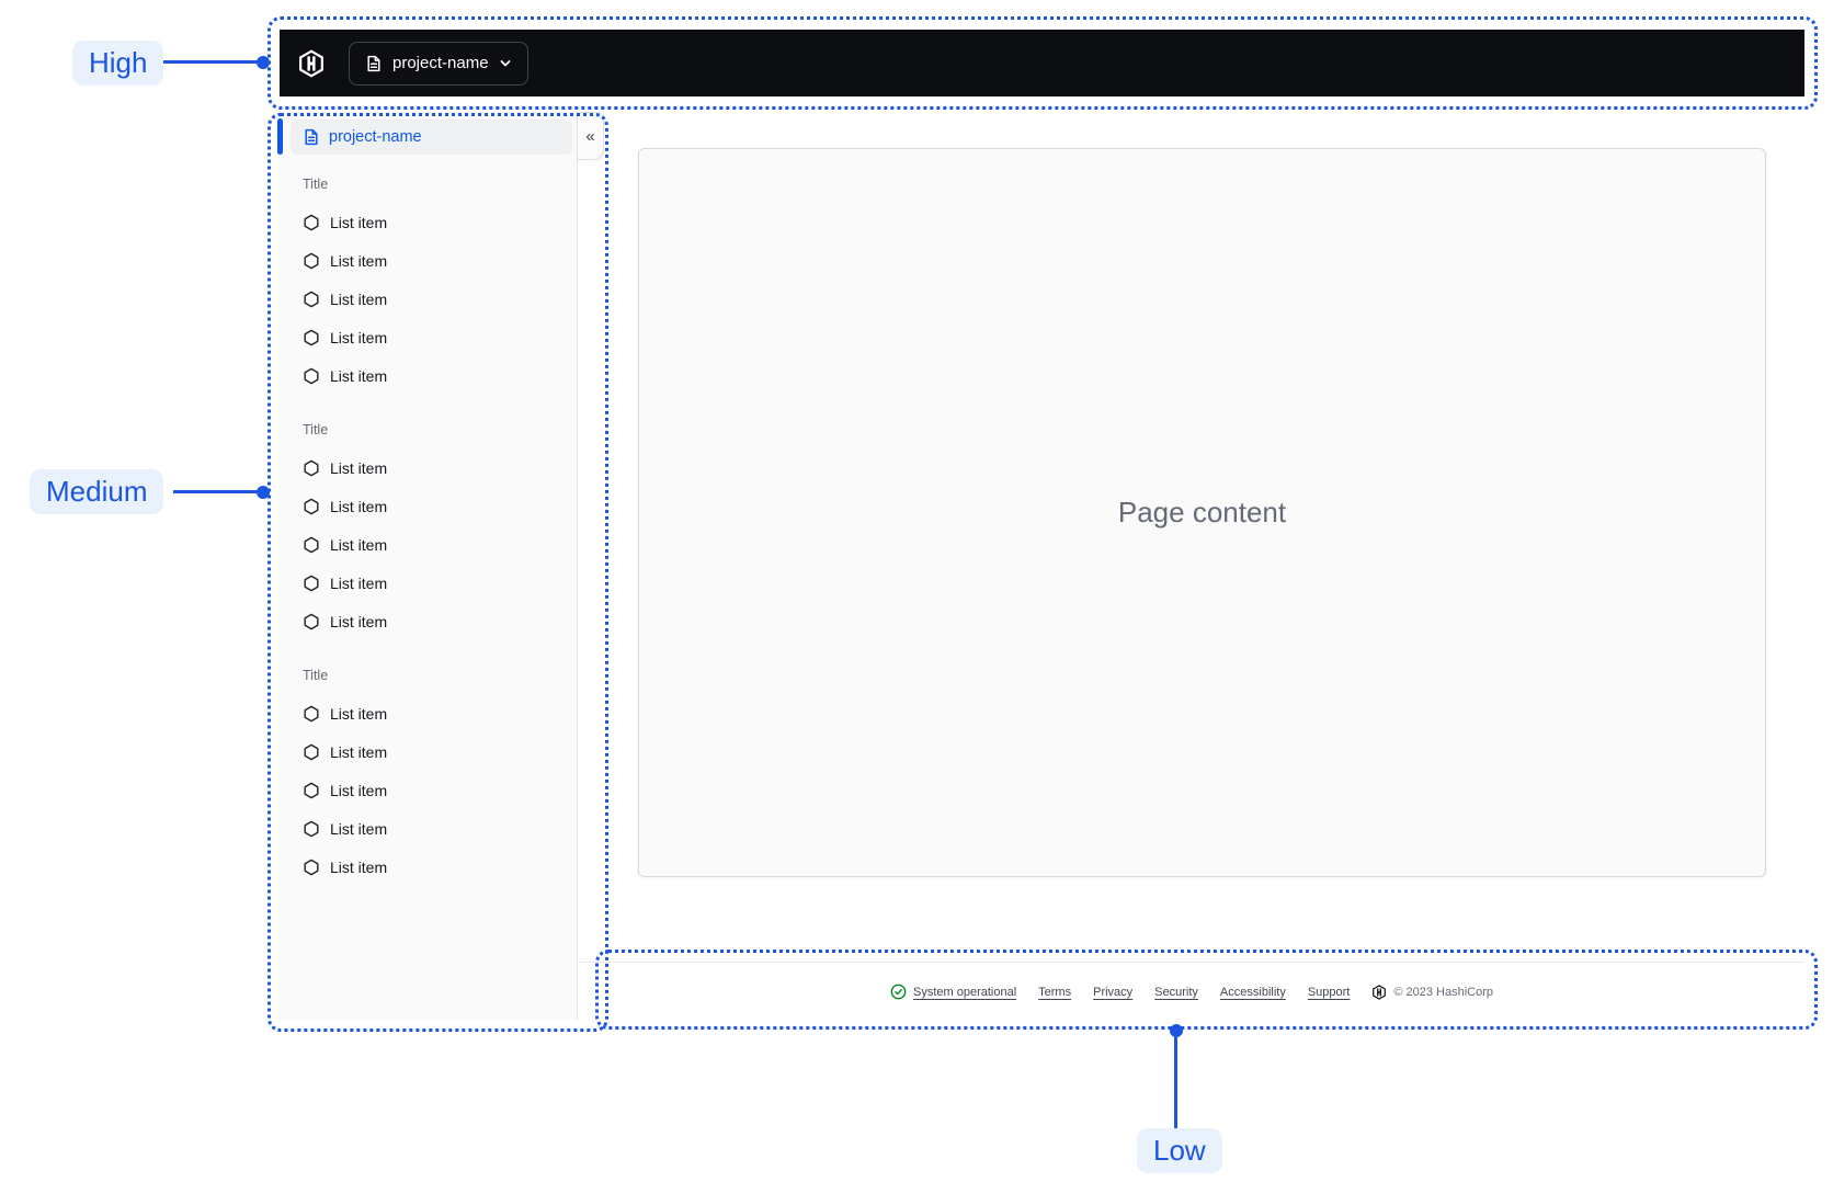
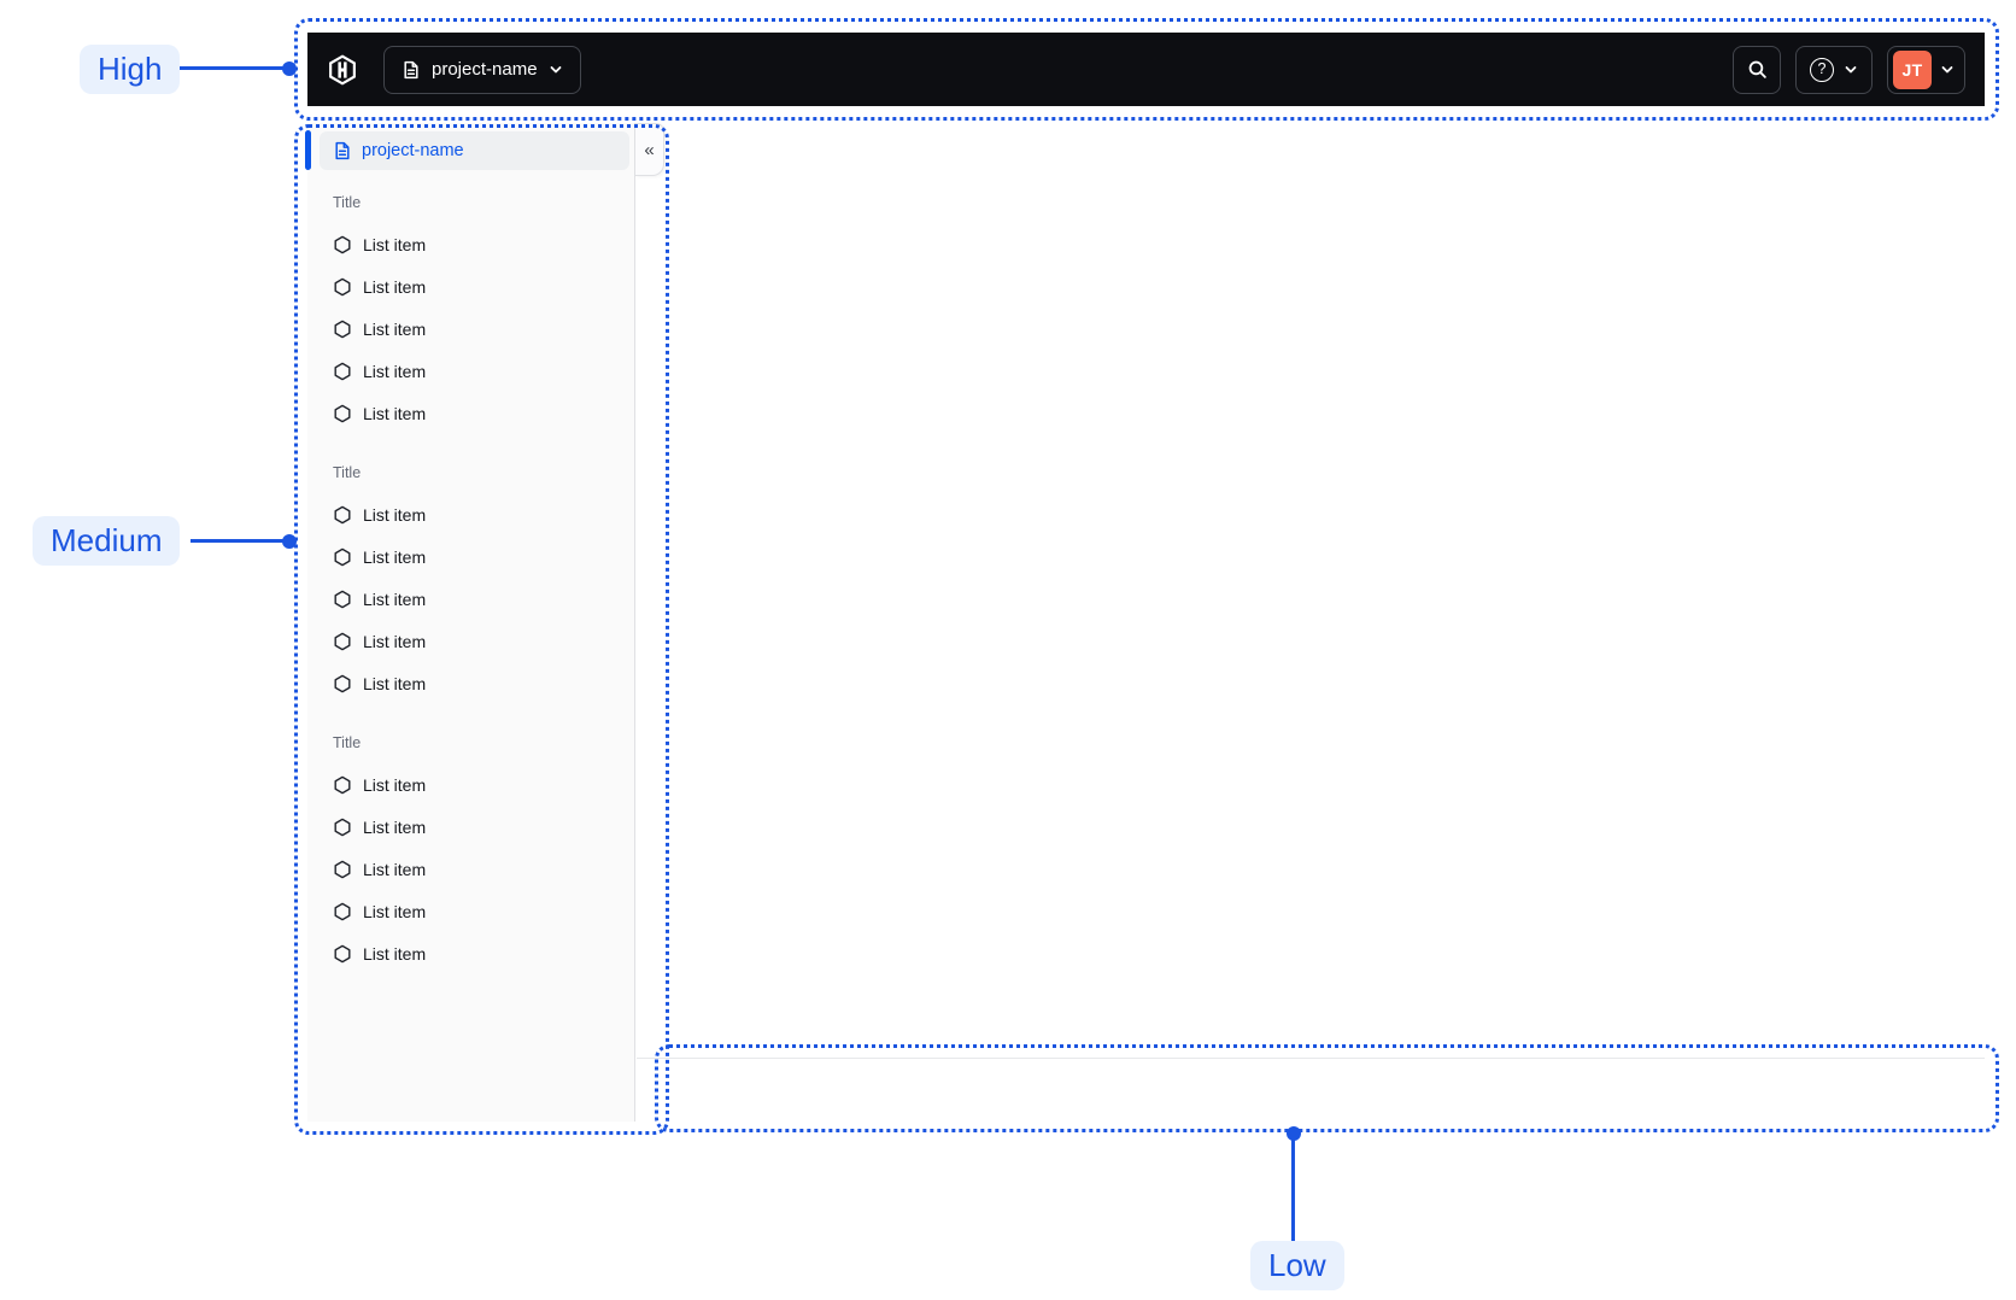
  project-name
+ ?
+ JT
  project-name
  Title
  List item
  List item
  List item
  List item
  List item
  Title
  List item
  List item
  List item
  List item
  List item
  Title
  List item
  List item
  List item
  List item
  List item
  «
- Page content
- System operational
- Terms
- Privacy
- Security
- Accessibility
- Support
- © 2023 HashiCorp
  High
  Medium
  Low
